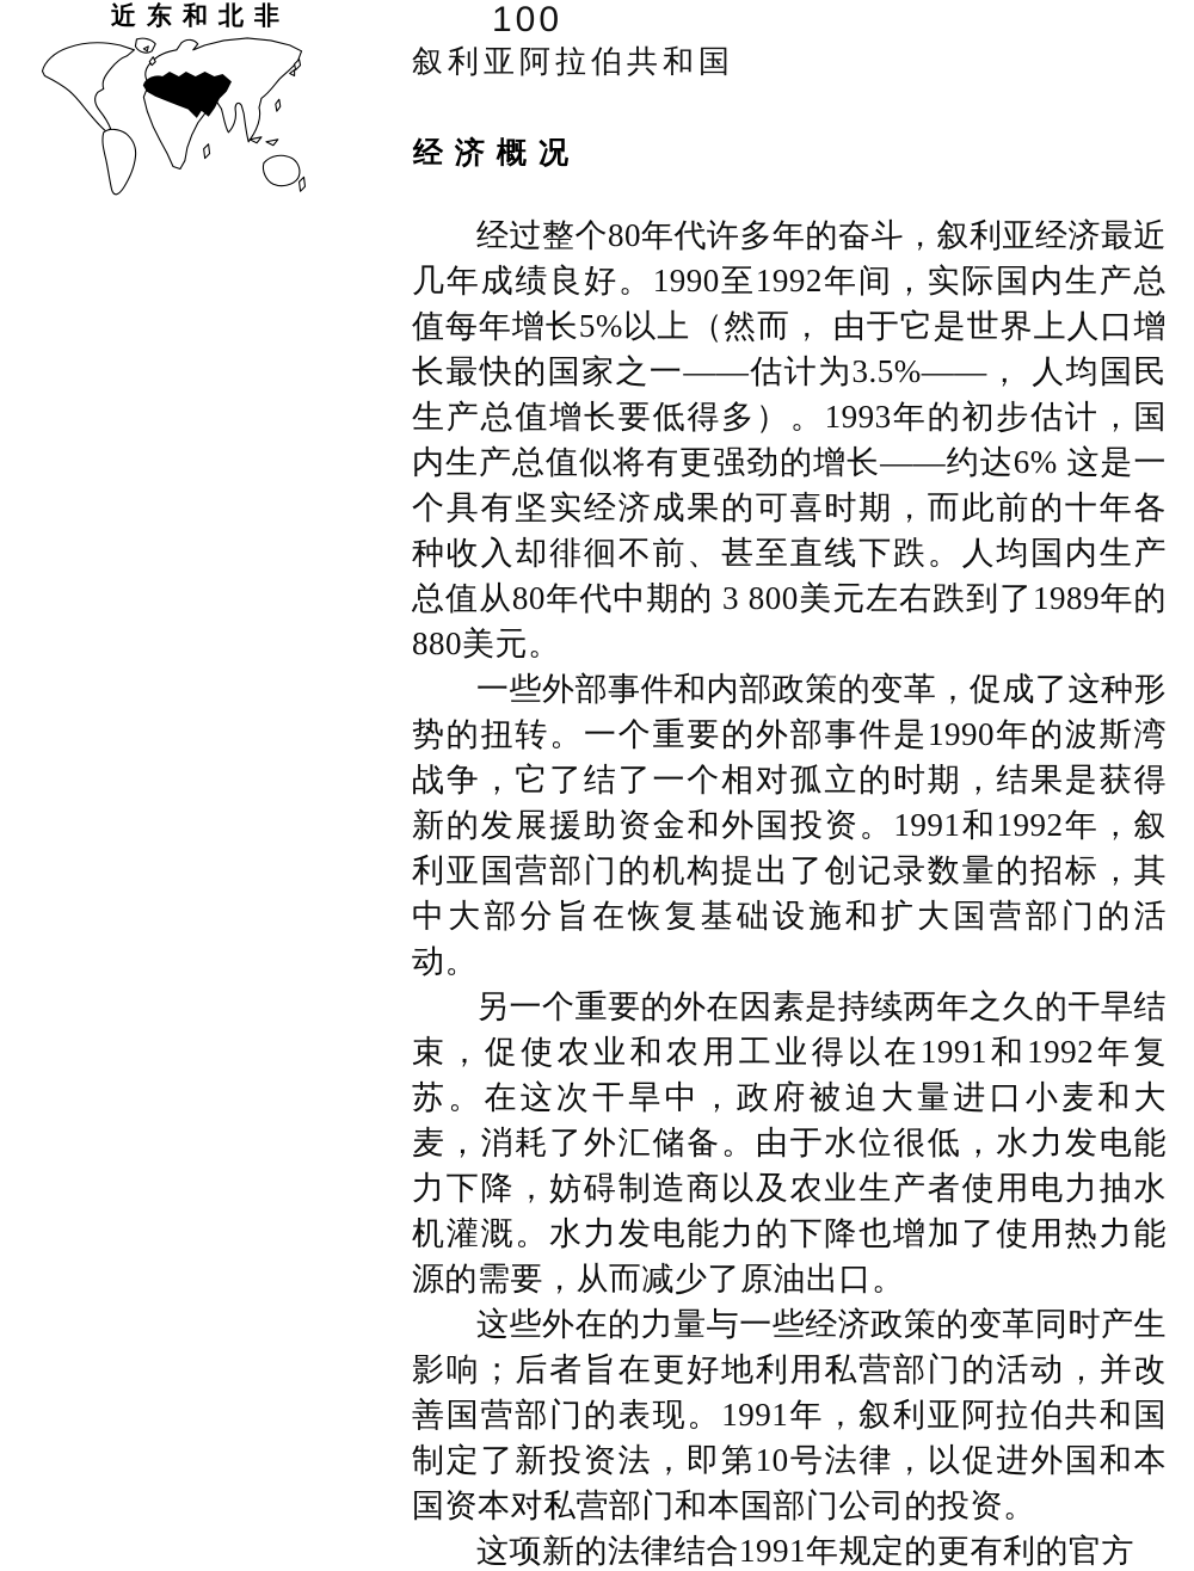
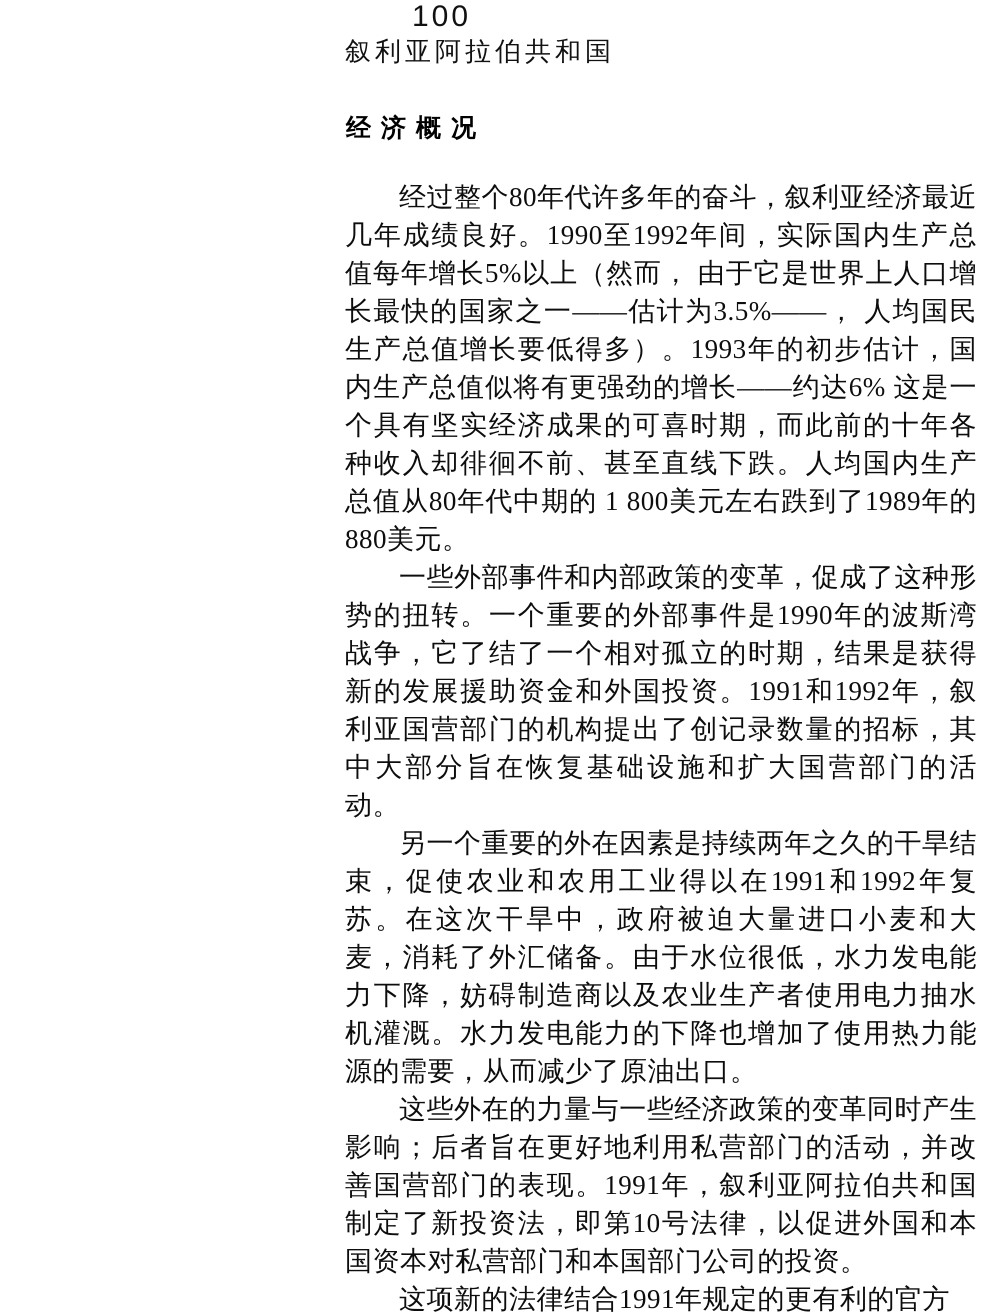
- 近东和北非
  100
  叙利亚阿拉伯共和国
  经济概况
- 经过整个80年代许多年的奋斗，叙利亚经济最近几年成绩良好。1990至1992年间，实际国内生产总值每年增长5%以上（然而， 由于它是世界上人口增长最快的国家之一——估计为3.5%——， 人均国民生产总值增长要低得多）。1993年的初步估计，国内生产总值似将有更强劲的增长——约达6% 这是一个具有坚实经济成果的可喜时期，而此前的十年各种收入却徘徊不前、甚至直线下跌。人均国内生产总值从80年代中期的 3 800美元左右跌到了1989年的880美元。
+ 经过整个80年代许多年的奋斗，叙利亚经济最近几年成绩良好。1990至1992年间，实际国内生产总值每年增长5%以上（然而， 由于它是世界上人口增长最快的国家之一——估计为3.5%——， 人均国民生产总值增长要低得多）。1993年的初步估计，国内生产总值似将有更强劲的增长——约达6% 这是一个具有坚实经济成果的可喜时期，而此前的十年各种收入却徘徊不前、甚至直线下跌。人均国内生产总值从80年代中期的 1 800美元左右跌到了1989年的880美元。
  一些外部事件和内部政策的变革，促成了这种形势的扭转。一个重要的外部事件是1990年的波斯湾战争，它了结了一个相对孤立的时期，结果是获得新的发展援助资金和外国投资。1991和1992年，叙利亚国营部门的机构提出了创记录数量的招标，其中大部分旨在恢复基础设施和扩大国营部门的活动。
  另一个重要的外在因素是持续两年之久的干旱结束，促使农业和农用工业得以在1991和1992年复苏。在这次干旱中，政府被迫大量进口小麦和大麦，消耗了外汇储备。由于水位很低，水力发电能力下降，妨碍制造商以及农业生产者使用电力抽水机灌溉。水力发电能力的下降也增加了使用热力能源的需要，从而减少了原油出口。
  这些外在的力量与一些经济政策的变革同时产生影响；后者旨在更好地利用私营部门的活动，并改善国营部门的表现。1991年，叙利亚阿拉伯共和国制定了新投资法，即第10号法律，以促进外国和本国资本对私营部门和本国部门公司的投资。
  这项新的法律结合1991年规定的更有利的官方
